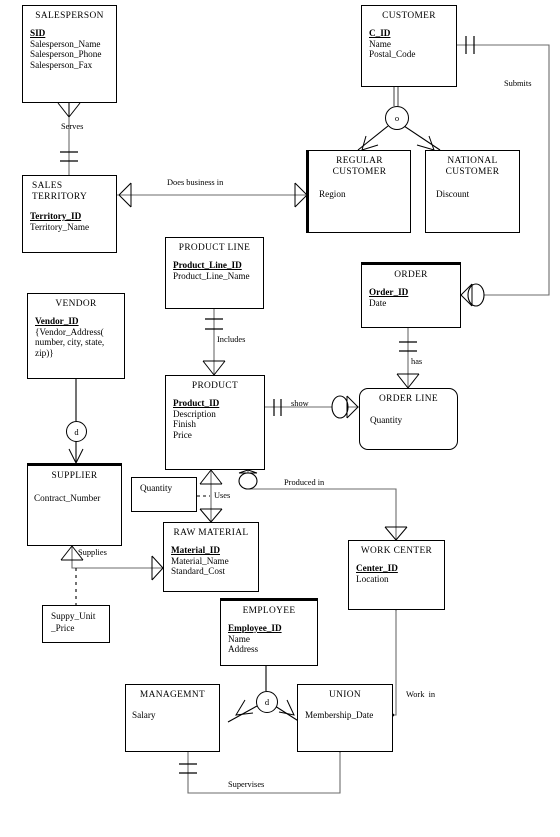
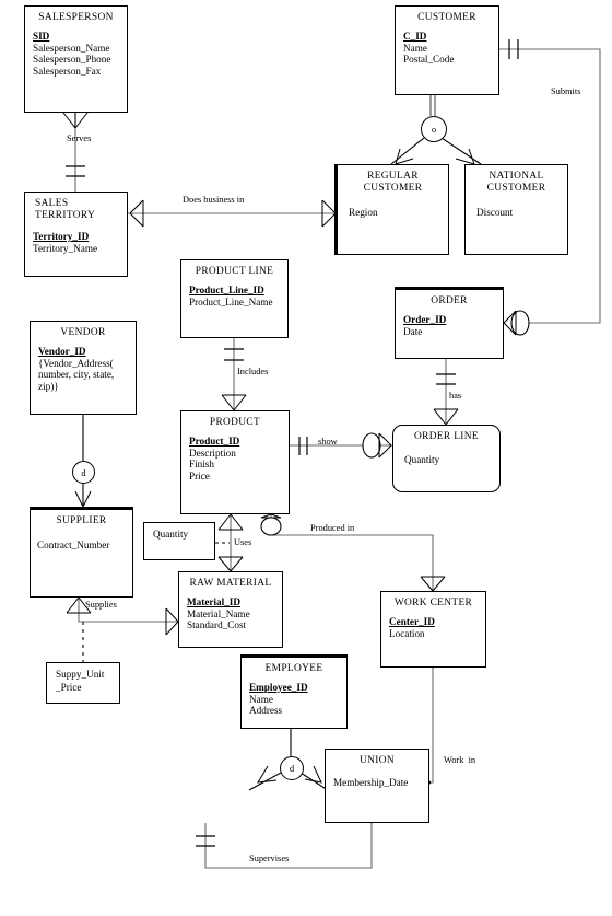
  SALESPERSON
  SID
  Salesperson_Name
  Salesperson_Phone
  Salesperson_Fax
  SALES TERRITORY
  Territory_ID
  Territory_Name
  CUSTOMER
  C_ID
  Name
  Postal_Code
  REGULAR CUSTOMER
  Region
  NATIONAL CUSTOMER
  Discount
  PRODUCT LINE
  Product_Line_ID
  Product_Line_Name
  ORDER
  Order_ID
  Date
  VENDOR
  Vendor_ID
  {Vendor_Address(
  number, city, state,
  zip)}
  PRODUCT
  Product_ID
  Description
  Finish
  Price
  ORDER LINE
  Quantity
  SUPPLIER
  Contract_Number
  RAW MATERIAL
  Material_ID
  Material_Name
  Standard_Cost
  WORK CENTER
  Center_ID
  Location
  EMPLOYEE
  Employee_ID
  Name
  Address
- MANAGEMNT
- Salary
  UNION
  Membership_Date
  Quantity
  Suppy_Unit
  _Price
  o
  d
  d
  Serves
  Does business in
  Submits
  Includes
  has
  show
  Uses
  Produced in
  Supplies
  Work in
  Supervises
